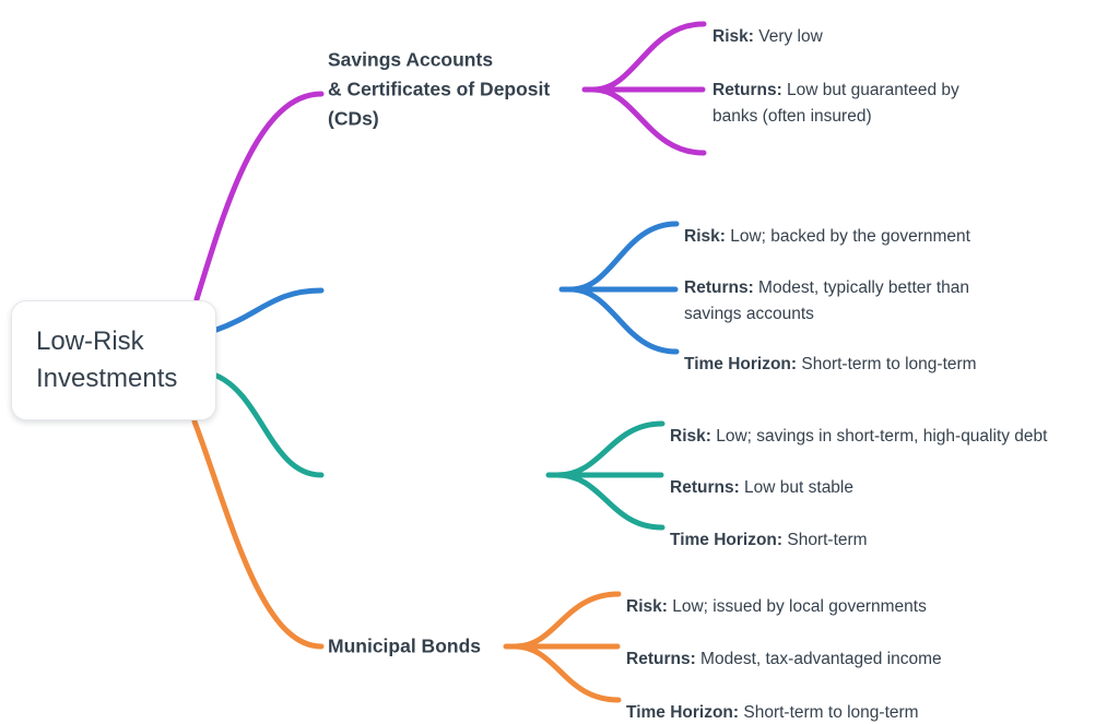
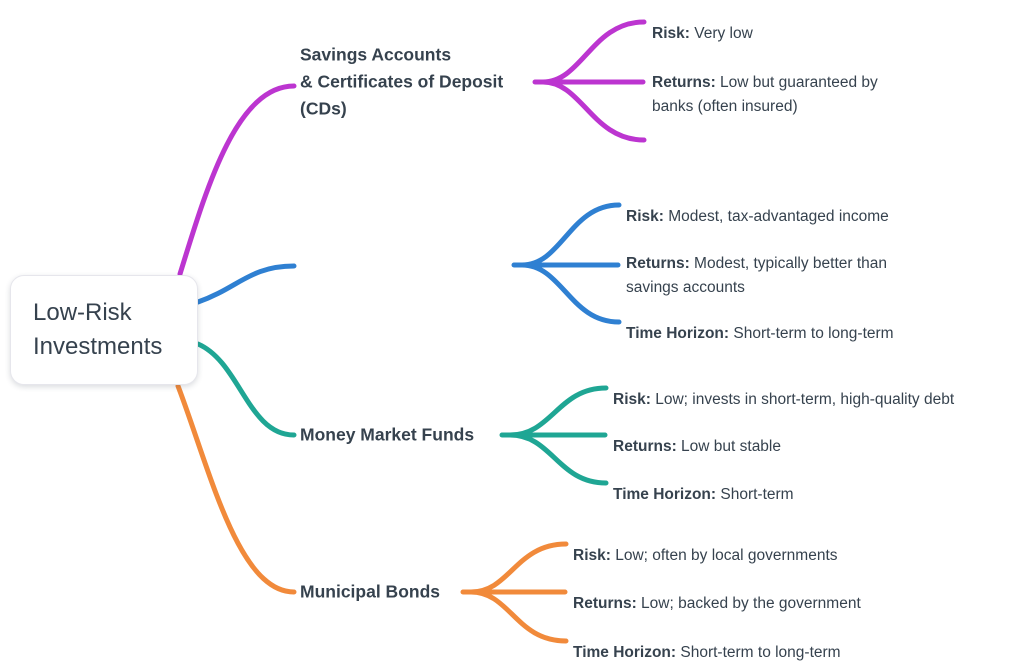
  Low-Risk
  Investments
  Savings Accounts
  & Certificates of Deposit
  (CDs)
  Risk: Very low
  Returns: Low but guaranteed by
  banks (often insured)
- Risk: Low; backed by the government
+ Risk: Modest, tax-advantaged income
  Returns: Modest, typically better than
  savings accounts
  Time Horizon: Short-term to long-term
+ Money Market Funds
- Risk: Low; savings in short-term, high-quality debt
+ Risk: Low; invests in short-term, high-quality debt
  Returns: Low but stable
  Time Horizon: Short-term
  Municipal Bonds
- Risk: Low; issued by local governments
+ Risk: Low; often by local governments
- Returns: Modest, tax-advantaged income
+ Returns: Low; backed by the government
  Time Horizon: Short-term to long-term
